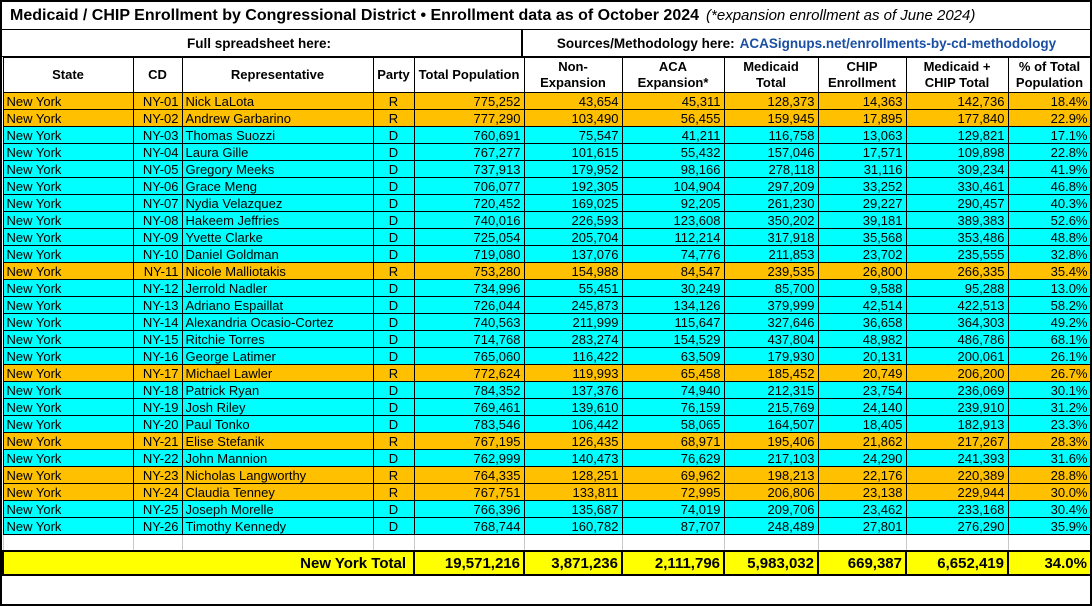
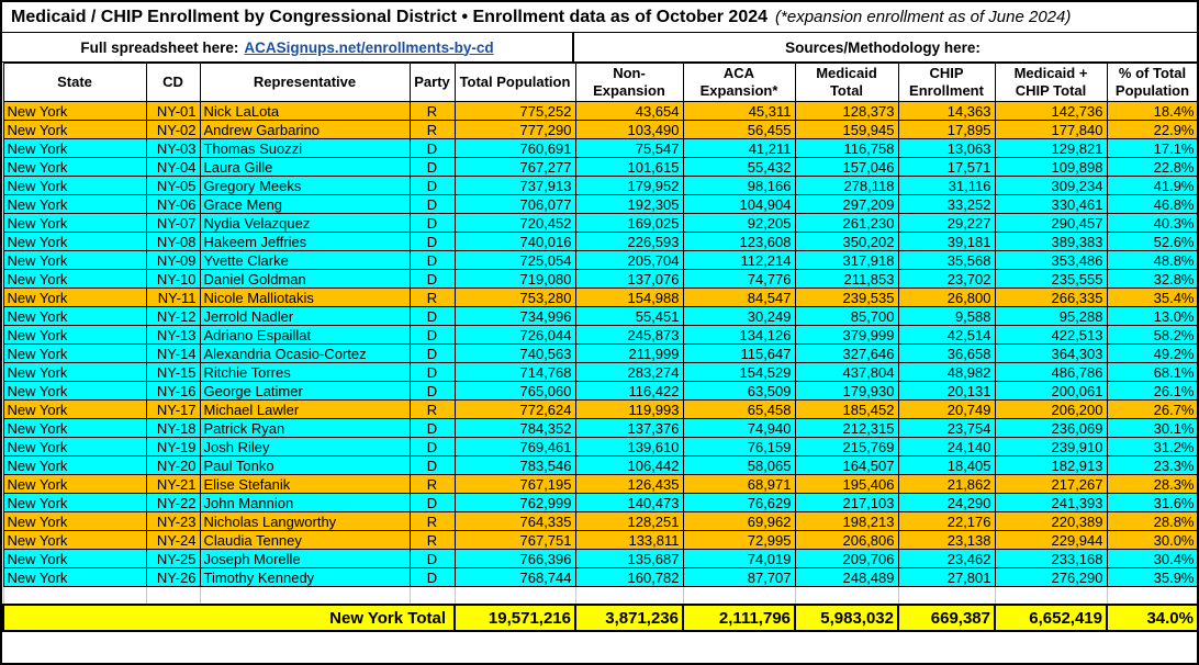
  Medicaid / CHIP Enrollment by Congressional District • Enrollment data as of October 2024
  (*expansion enrollment as of June 2024)
  Full spreadsheet here:
+ ACASignups.net/enrollments-by-cd
  Sources/Methodology here:
- ACASignups.net/enrollments-by-cd-methodology
  State	CD	Representative	Party	Total Population	Non-Expansion	ACA Expansion*	Medicaid Total	CHIP Enrollment	Medicaid + CHIP Total	% of Total Population
  New York	NY-01	Nick LaLota	R	775,252	43,654	45,311	128,373	14,363	142,736	18.4%
  New York	NY-02	Andrew Garbarino	R	777,290	103,490	56,455	159,945	17,895	177,840	22.9%
  New York	NY-03	Thomas Suozzi	D	760,691	75,547	41,211	116,758	13,063	129,821	17.1%
  New York	NY-04	Laura Gille	D	767,277	101,615	55,432	157,046	17,571	109,898	22.8%
  New York	NY-05	Gregory Meeks	D	737,913	179,952	98,166	278,118	31,116	309,234	41.9%
  New York	NY-06	Grace Meng	D	706,077	192,305	104,904	297,209	33,252	330,461	46.8%
  New York	NY-07	Nydia Velazquez	D	720,452	169,025	92,205	261,230	29,227	290,457	40.3%
  New York	NY-08	Hakeem Jeffries	D	740,016	226,593	123,608	350,202	39,181	389,383	52.6%
  New York	NY-09	Yvette Clarke	D	725,054	205,704	112,214	317,918	35,568	353,486	48.8%
  New York	NY-10	Daniel Goldman	D	719,080	137,076	74,776	211,853	23,702	235,555	32.8%
  New York	NY-11	Nicole Malliotakis	R	753,280	154,988	84,547	239,535	26,800	266,335	35.4%
  New York	NY-12	Jerrold Nadler	D	734,996	55,451	30,249	85,700	9,588	95,288	13.0%
  New York	NY-13	Adriano Espaillat	D	726,044	245,873	134,126	379,999	42,514	422,513	58.2%
  New York	NY-14	Alexandria Ocasio-Cortez	D	740,563	211,999	115,647	327,646	36,658	364,303	49.2%
  New York	NY-15	Ritchie Torres	D	714,768	283,274	154,529	437,804	48,982	486,786	68.1%
  New York	NY-16	George Latimer	D	765,060	116,422	63,509	179,930	20,131	200,061	26.1%
  New York	NY-17	Michael Lawler	R	772,624	119,993	65,458	185,452	20,749	206,200	26.7%
  New York	NY-18	Patrick Ryan	D	784,352	137,376	74,940	212,315	23,754	236,069	30.1%
  New York	NY-19	Josh Riley	D	769,461	139,610	76,159	215,769	24,140	239,910	31.2%
  New York	NY-20	Paul Tonko	D	783,546	106,442	58,065	164,507	18,405	182,913	23.3%
  New York	NY-21	Elise Stefanik	R	767,195	126,435	68,971	195,406	21,862	217,267	28.3%
  New York	NY-22	John Mannion	D	762,999	140,473	76,629	217,103	24,290	241,393	31.6%
  New York	NY-23	Nicholas Langworthy	R	764,335	128,251	69,962	198,213	22,176	220,389	28.8%
  New York	NY-24	Claudia Tenney	R	767,751	133,811	72,995	206,806	23,138	229,944	30.0%
  New York	NY-25	Joseph Morelle	D	766,396	135,687	74,019	209,706	23,462	233,168	30.4%
  New York	NY-26	Timothy Kennedy	D	768,744	160,782	87,707	248,489	27,801	276,290	35.9%
  New York Total	19,571,216	3,871,236	2,111,796	5,983,032	669,387	6,652,419	34.0%
